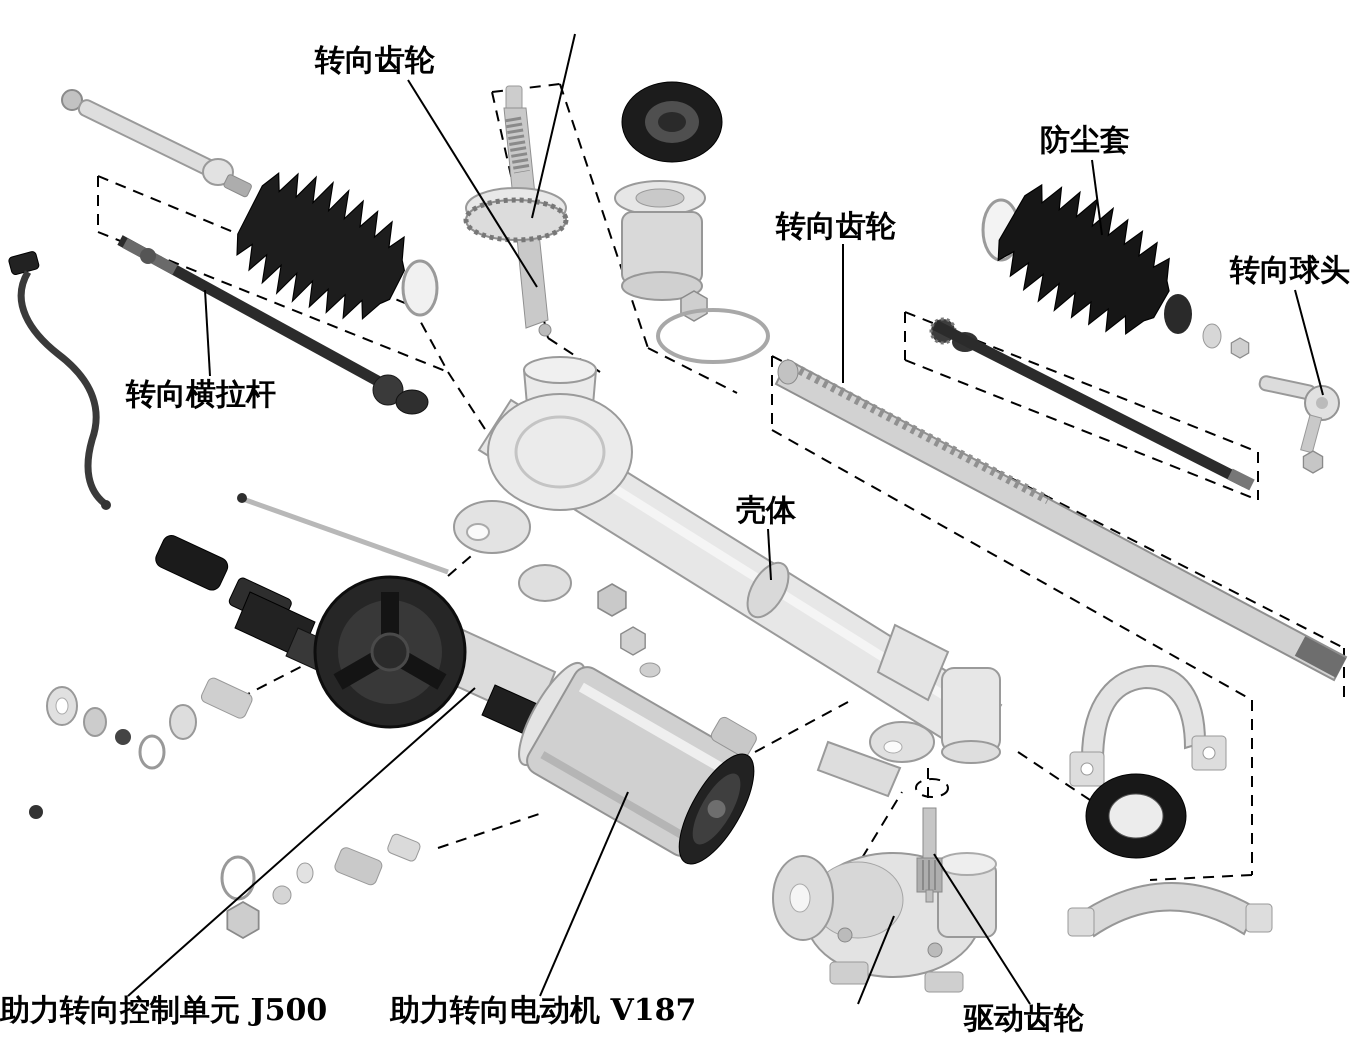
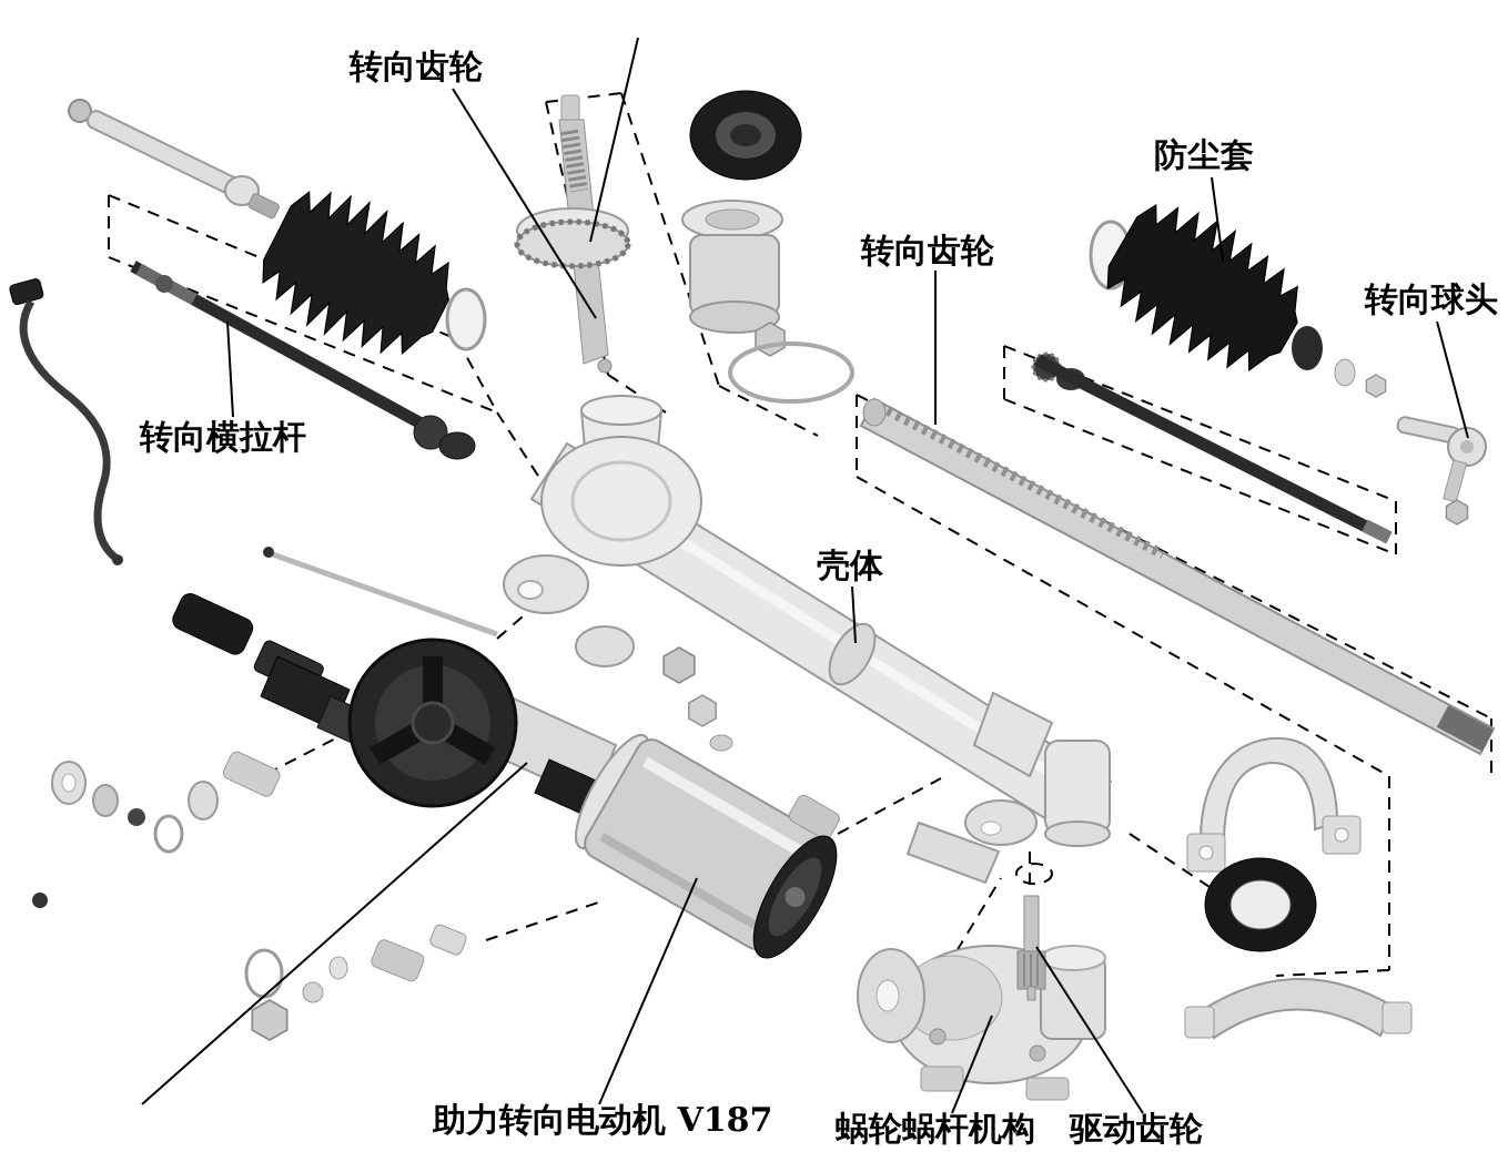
  转向齿轮
  防尘套
  转向齿轮
  转向球头
  转向横拉杆
  壳体
- 助力转向控制单元 J500
  助力转向电动机 V187
+ 蜗轮蜗杆机构
  驱动齿轮
